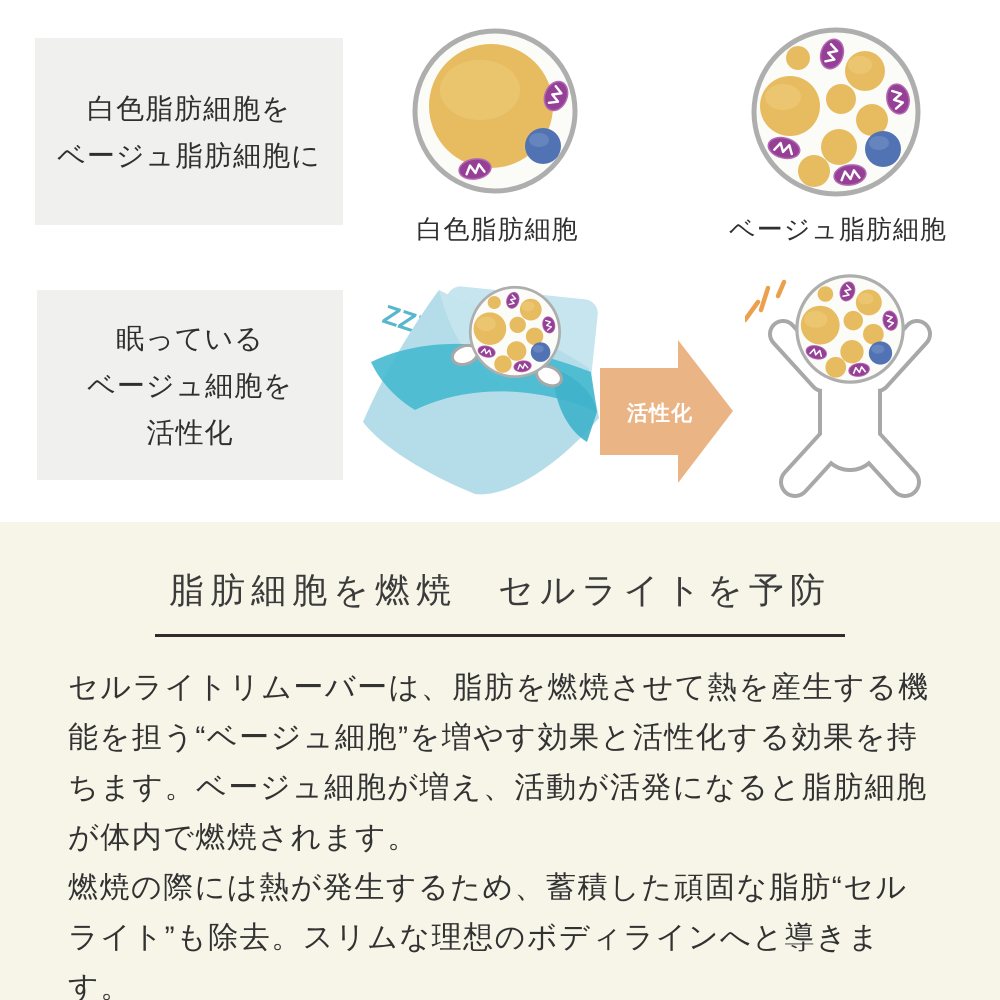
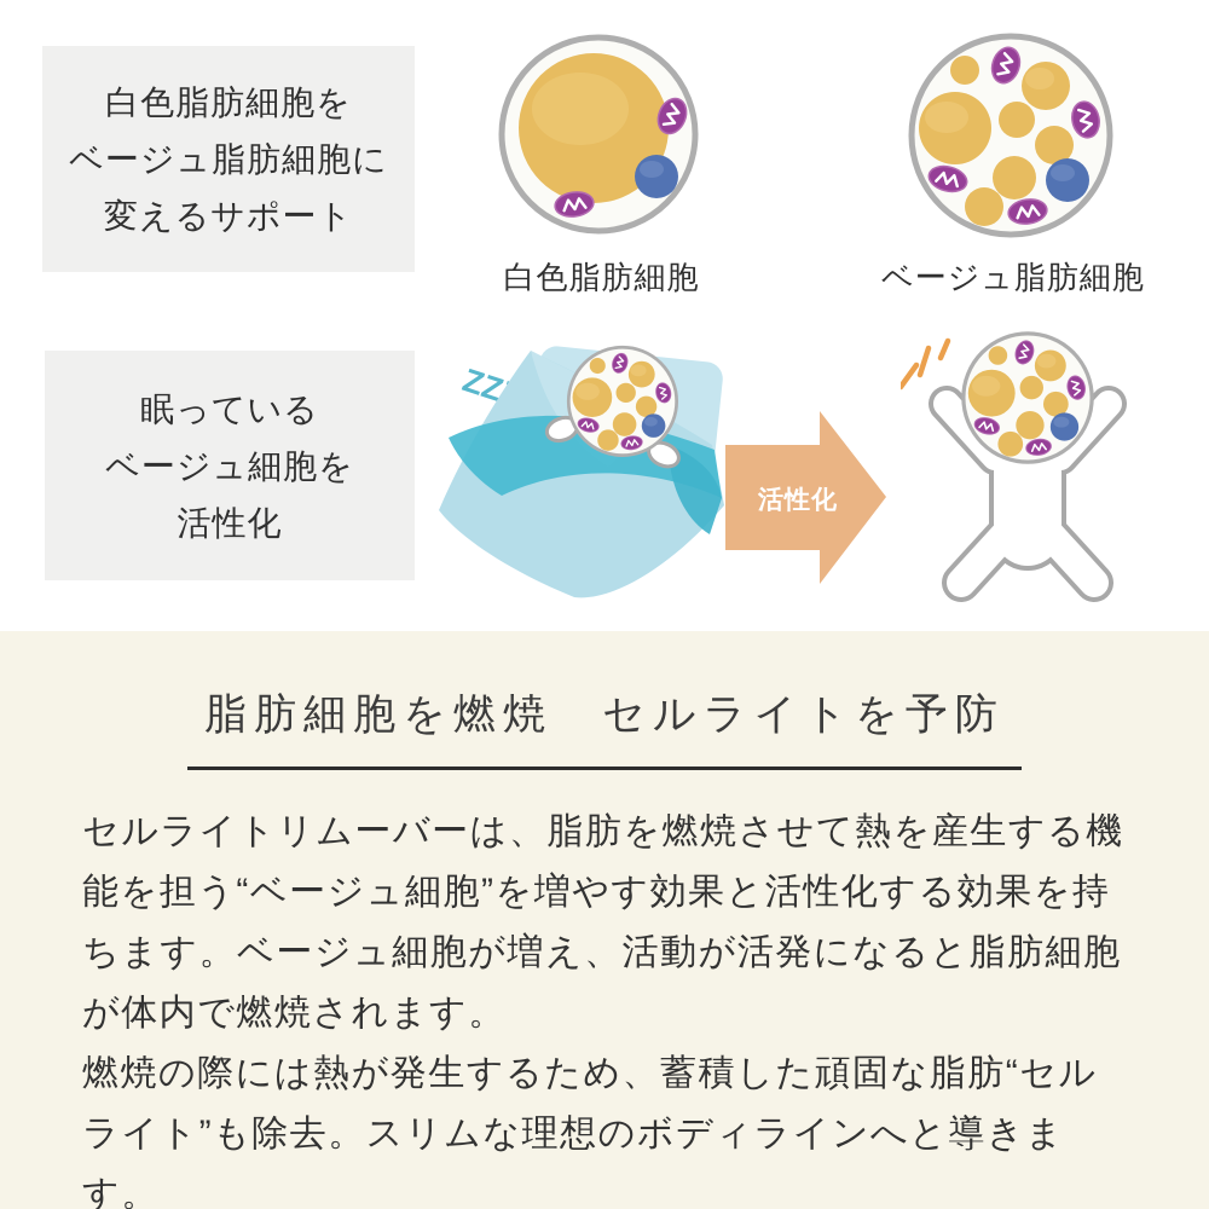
  白色脂肪細胞を
  ベージュ脂肪細胞に
+ 変えるサポート
  白色脂肪細胞
  ベージュ脂肪細胞
  眠っている
  ベージュ細胞を
  活性化
  活性化
  脂肪細胞を燃焼 セルライトを予防
  セルライトリムーバーは、脂肪を燃焼させて熱を産生する機能を担う“ベージュ細胞”を増やす効果と活性化する効果を持ちます。ベージュ細胞が増え、活動が活発になると脂肪細胞が体内で燃焼されます。
  燃焼の際には熱が発生するため、蓄積した頑固な脂肪“セルライト”も除去。スリムな理想のボディラインへと導きます。
